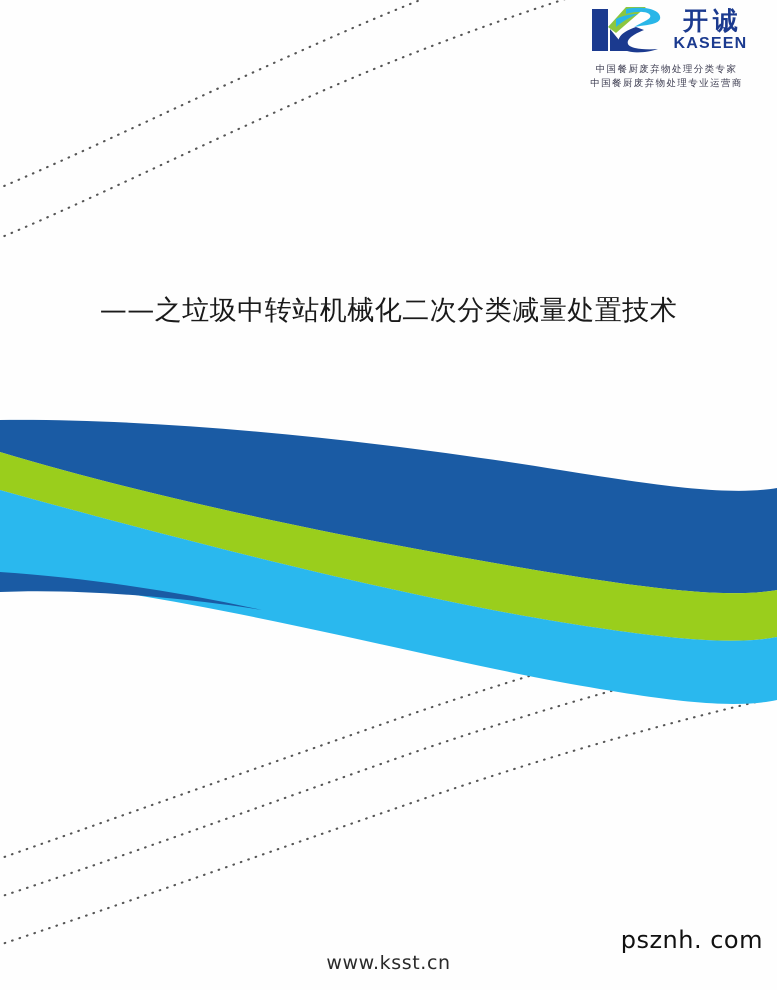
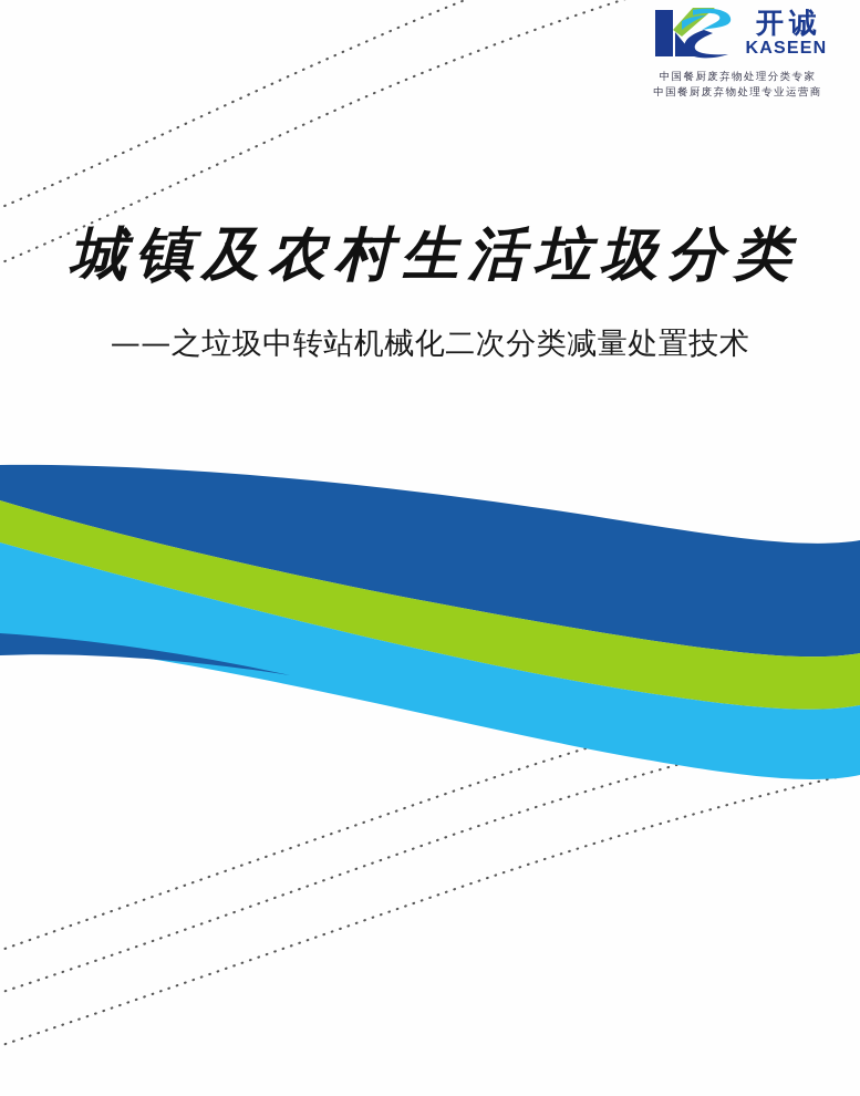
  开诚
  KASEEN
  中国餐厨废弃物处理分类专家
  中国餐厨废弃物处理专业运营商
+ 城镇及农村生活垃圾分类
  ——之垃圾中转站机械化二次分类减量处置技术
- www.ksst.cn
- psznh. com
